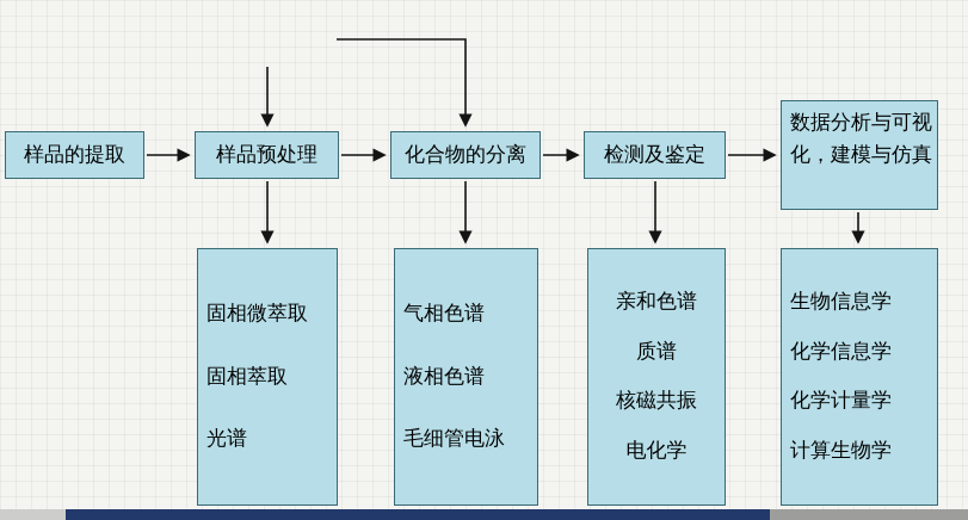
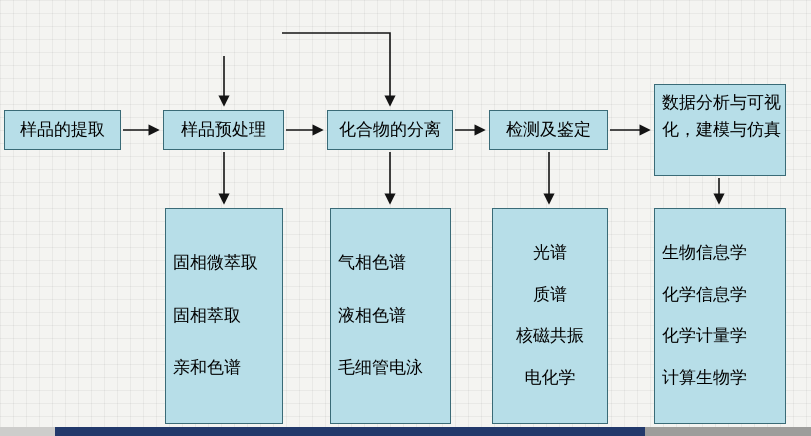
  样品的提取
  样品预处理
  化合物的分离
  检测及鉴定
  数据分析与可视化，建模与仿真
  固相微萃取
  固相萃取
- 光谱
+ 亲和色谱
  气相色谱
  液相色谱
  毛细管电泳
- 亲和色谱
+ 光谱
  质谱
  核磁共振
  电化学
  生物信息学
  化学信息学
  化学计量学
  计算生物学
